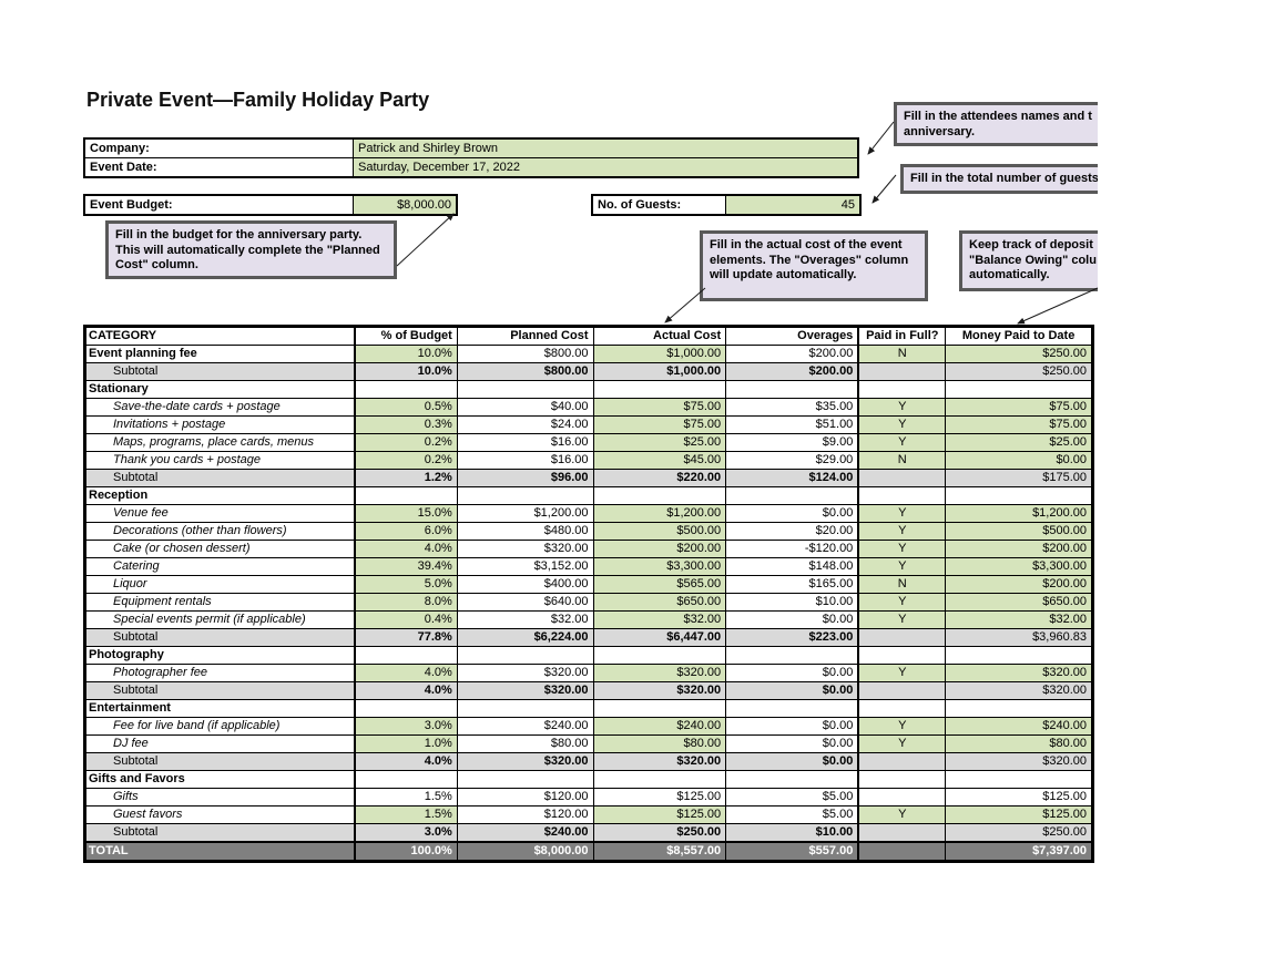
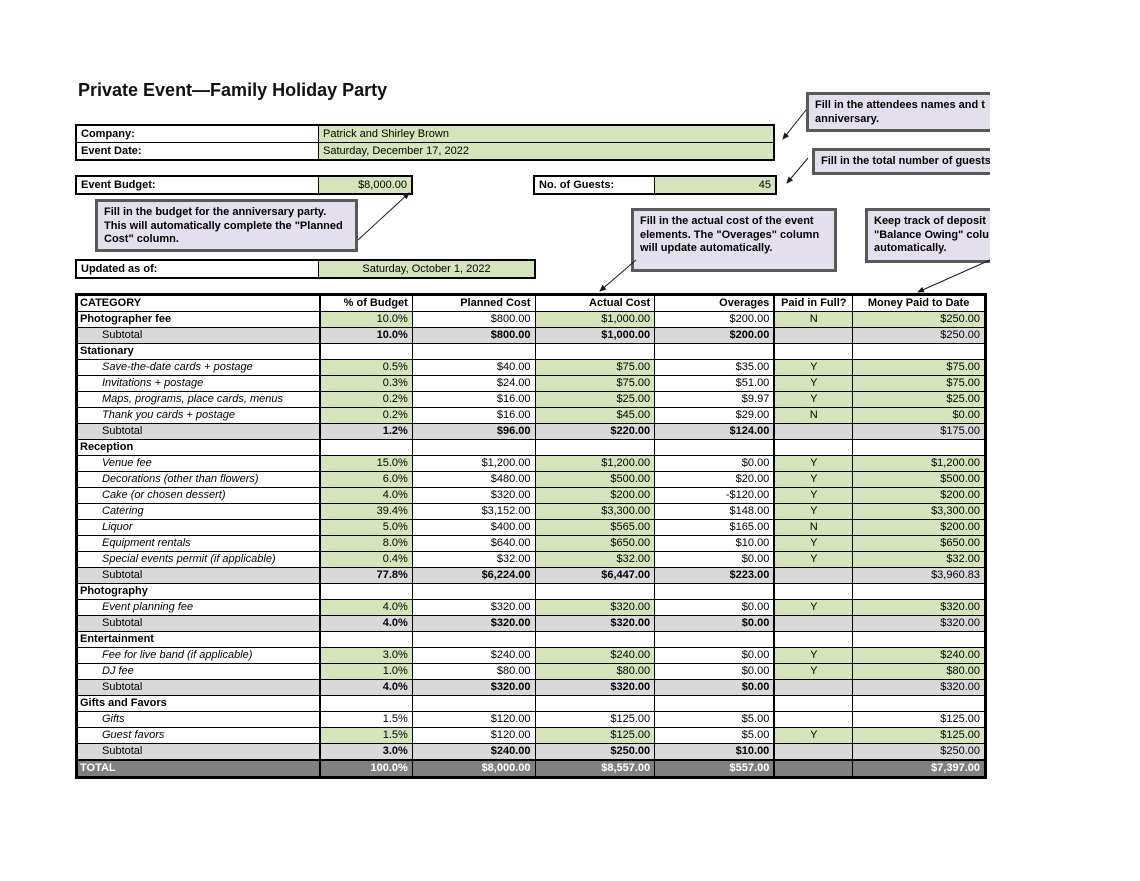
  Private Event—Family Holiday Party
  Company:
  Patrick and Shirley Brown
  Event Date:
  Saturday, December 17, 2022
  Event Budget:
  $8,000.00
  No. of Guests:
  45
+ Updated as of:
+ Saturday, October 1, 2022
  Fill in the attendees names and t
  anniversary.
  Fill in the total number of guest
  Fill in the budget for the anniversary party. This will automatically complete the "Planned Cost" column.
  Fill in the actual cost of the event elements. The "Overages" column will update automatically.
  Keep track of deposi
  "Balance Owing" col
  automatically.
  CATEGORY	% of Budget	Planned Cost	Actual Cost	Overages	Paid in Full?	Money Paid to Date
- Event planning fee	10.0%	$800.00	$1,000.00	$200.00	N	$250.00
+ Photographer fee	10.0%	$800.00	$1,000.00	$200.00	N	$250.00
  Subtotal	10.0%	$800.00	$1,000.00	$200.00		$250.00
  Stationary
  Save-the-date cards + postage	0.5%	$40.00	$75.00	$35.00	Y	$75.00
  Invitations + postage	0.3%	$24.00	$75.00	$51.00	Y	$75.00
- Maps, programs, place cards, menus	0.2%	$16.00	$25.00	$9.00	Y	$25.00
+ Maps, programs, place cards, menus	0.2%	$16.00	$25.00	$9.97	Y	$25.00
  Thank you cards + postage	0.2%	$16.00	$45.00	$29.00	N	$0.00
  Subtotal	1.2%	$96.00	$220.00	$124.00		$175.00
  Reception
  Venue fee	15.0%	$1,200.00	$1,200.00	$0.00	Y	$1,200.00
  Decorations (other than flowers)	6.0%	$480.00	$500.00	$20.00	Y	$500.00
  Cake (or chosen dessert)	4.0%	$320.00	$200.00	-$120.00	Y	$200.00
  Catering	39.4%	$3,152.00	$3,300.00	$148.00	Y	$3,300.00
  Liquor	5.0%	$400.00	$565.00	$165.00	N	$200.00
  Equipment rentals	8.0%	$640.00	$650.00	$10.00	Y	$650.00
  Special events permit (if applicable)	0.4%	$32.00	$32.00	$0.00	Y	$32.00
  Subtotal	77.8%	$6,224.00	$6,447.00	$223.00		$3,960.83
  Photography
- Photographer fee	4.0%	$320.00	$320.00	$0.00	Y	$320.00
+ Event planning fee	4.0%	$320.00	$320.00	$0.00	Y	$320.00
  Subtotal	4.0%	$320.00	$320.00	$0.00		$320.00
  Entertainment
  Fee for live band (if applicable)	3.0%	$240.00	$240.00	$0.00	Y	$240.00
  DJ fee	1.0%	$80.00	$80.00	$0.00	Y	$80.00
  Subtotal	4.0%	$320.00	$320.00	$0.00		$320.00
  Gifts and Favors
  Gifts	1.5%	$120.00	$125.00	$5.00		$125.00
  Guest favors	1.5%	$120.00	$125.00	$5.00	Y	$125.00
  Subtotal	3.0%	$240.00	$250.00	$10.00		$250.00
  TOTAL	100.0%	$8,000.00	$8,557.00	$557.00		$7,397.00
